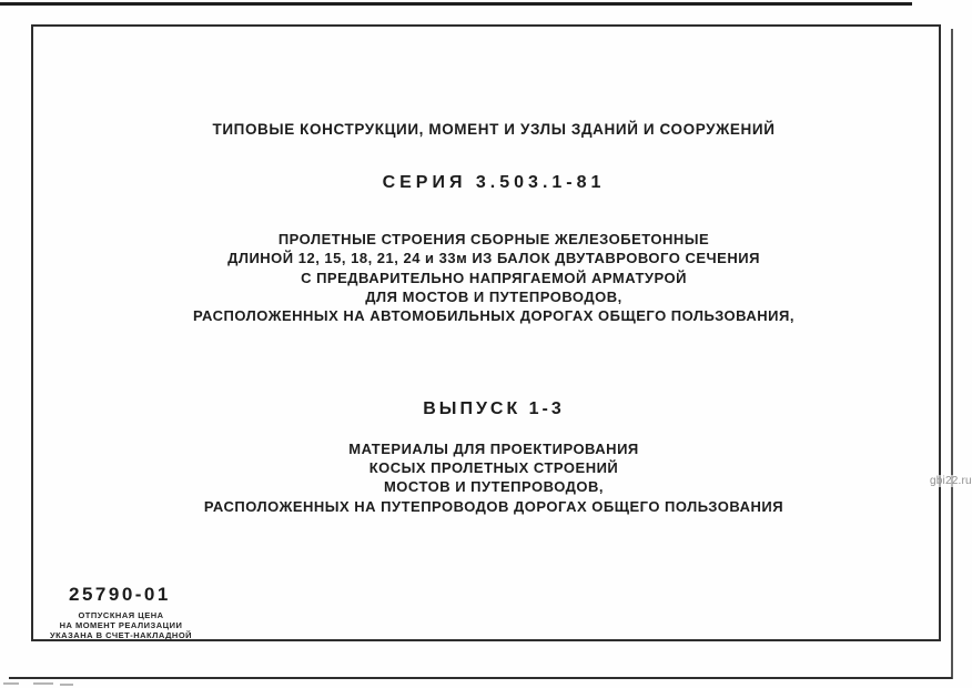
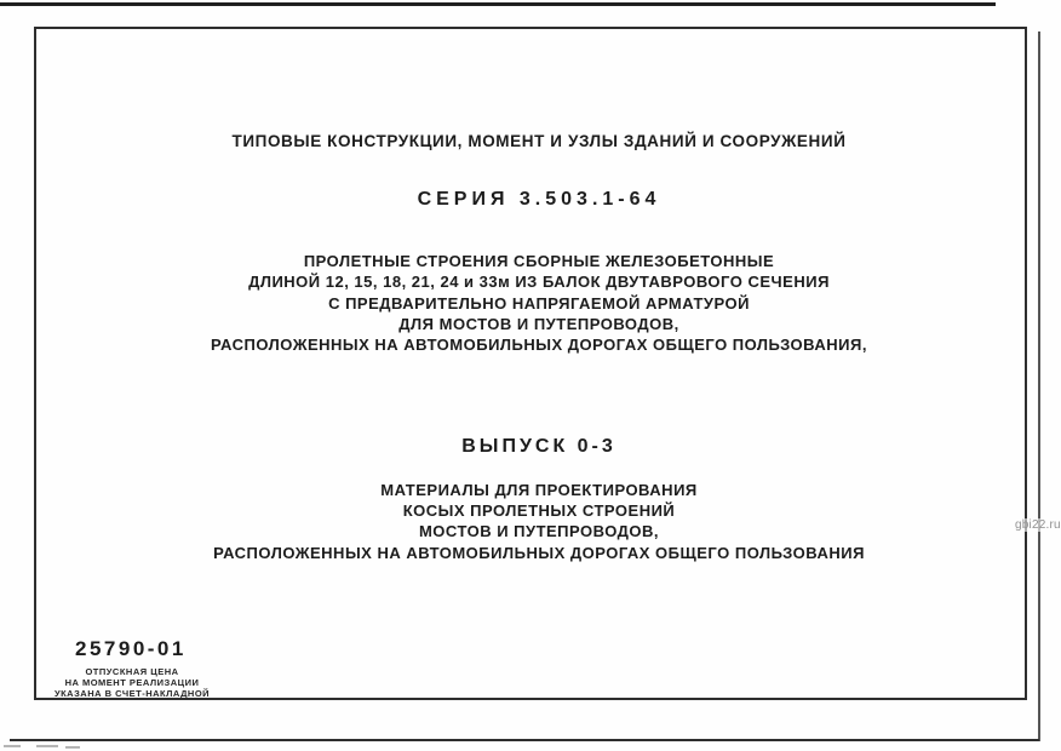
  ТИПОВЫЕ КОНСТРУКЦИИ, МОМЕНТ И УЗЛЫ ЗДАНИЙ И СООРУЖЕНИЙ
- СЕРИЯ 3.503.1-81
+ СЕРИЯ 3.503.1-64
  ПРОЛЕТНЫЕ СТРОЕНИЯ СБОРНЫЕ ЖЕЛЕЗОБЕТОННЫЕ
  ДЛИНОЙ 12, 15, 18, 21, 24 и 33м ИЗ БАЛОК ДВУТАВРОВОГО СЕЧЕНИЯ
  С ПРЕДВАРИТЕЛЬНО НАПРЯГАЕМОЙ АРМАТУРОЙ
  ДЛЯ МОСТОВ И ПУТЕПРОВОДОВ,
  РАСПОЛОЖЕННЫХ НА АВТОМОБИЛЬНЫХ ДОРОГАХ ОБЩЕГО ПОЛЬЗОВАНИЯ,
- ВЫПУСК 1-3
+ ВЫПУСК 0-3
  МАТЕРИАЛЫ ДЛЯ ПРОЕКТИРОВАНИЯ
  КОСЫХ ПРОЛЕТНЫХ СТРОЕНИЙ
  МОСТОВ И ПУТЕПРОВОДОВ,
- РАСПОЛОЖЕННЫХ НА ПУТЕПРОВОДОВ ДОРОГАХ ОБЩЕГО ПОЛЬЗОВАНИЯ
+ РАСПОЛОЖЕННЫХ НА АВТОМОБИЛЬНЫХ ДОРОГАХ ОБЩЕГО ПОЛЬЗОВАНИЯ
  25790-01
  ОТПУСКНАЯ ЦЕНА
  НА МОМЕНТ РЕАЛИЗАЦИИ
  УКАЗАНА В СЧЕТ-НАКЛАДНОЙ
  gbi22.ru
